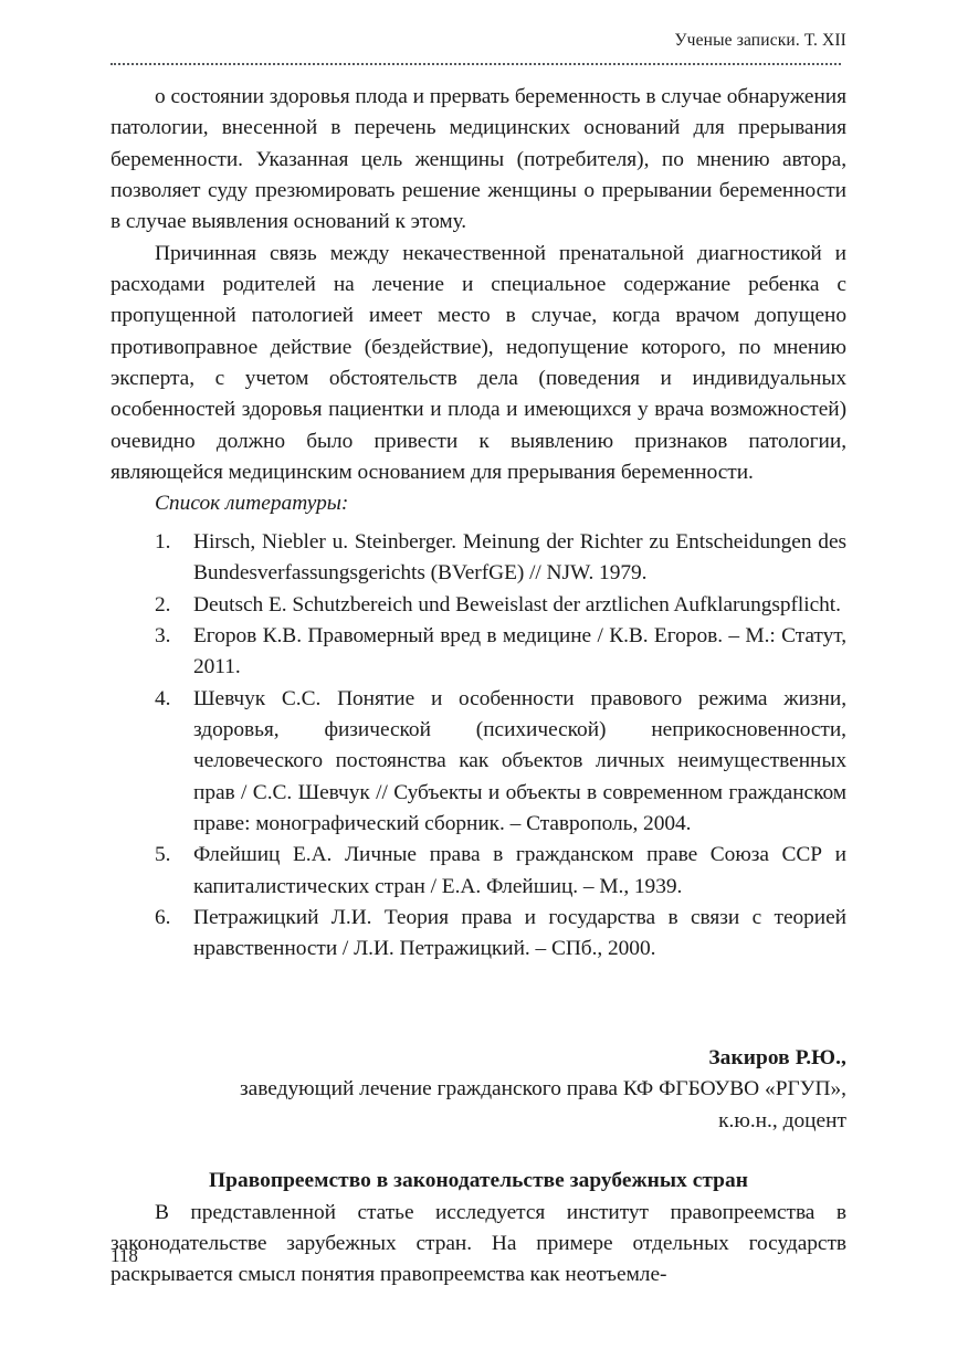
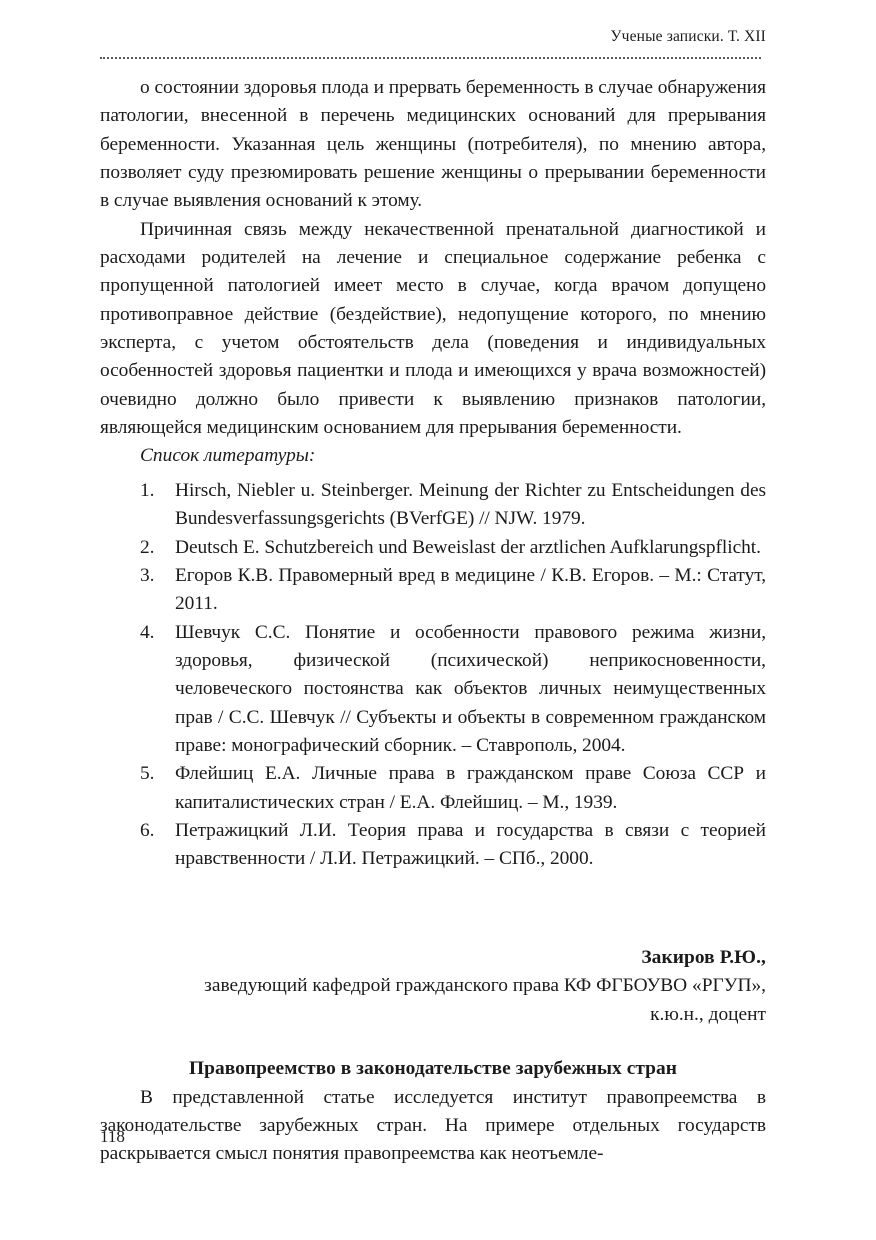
  Ученые записки. Т. XII
  о состоянии здоровья плода и прервать беременность в случае обнаружения патологии, внесенной в перечень медицинских оснований для прерывания беременности. Указанная цель женщины (потребителя), по мнению автора, позволяет суду презюмировать решение женщины о прерывании беременности в случае выявления оснований к этому.
  Причинная связь между некачественной пренатальной диагностикой и расходами родителей на лечение и специальное содержание ребенка с пропущенной патологией имеет место в случае, когда врачом допущено противоправное действие (бездействие), недопущение которого, по мнению эксперта, с учетом обстоятельств дела (поведения и индивидуальных особенностей здоровья пациентки и плода и имеющихся у врача возможностей) очевидно должно было привести к выявлению признаков патологии, являющейся медицинским основанием для прерывания беременности.
  Список литературы:
  1.
  Hirsch, Niebler u. Steinberger. Meinung der Richter zu Entscheidungen des Bundesverfassungsgerichts (BVerfGE) // NJW. 1979.
  2.
  Deutsch E. Schutzbereich und Beweislast der arztlichen Aufklarungspflicht.
  3.
  Егоров К.В. Правомерный вред в медицине / К.В. Егоров. – М.: Статут, 2011.
  4.
  Шевчук С.С. Понятие и особенности правового режима жизни, здоровья, физической (психической) неприкосновенности, человеческого постоянства как объектов личных неимущественных прав / С.С. Шевчук // Субъекты и объекты в современном гражданском праве: монографический сборник. – Ставрополь, 2004.
  5.
  Флейшиц Е.А. Личные права в гражданском праве Союза ССР и капиталистических стран / Е.А. Флейшиц. – М., 1939.
  6.
  Петражицкий Л.И. Теория права и государства в связи с теорией нравственности / Л.И. Петражицкий. – СПб., 2000.
  Закиров Р.Ю.,
- заведующий лечение гражданского права КФ ФГБОУВО «РГУП»,
+ заведующий кафедрой гражданского права КФ ФГБОУВО «РГУП»,
  к.ю.н., доцент
  Правопреемство в законодательстве зарубежных стран
  В представленной статье исследуется институт правопреемства в законодательстве зарубежных стран. На примере отдельных государств раскрывается смысл понятия правопреемства как неотъемле-
  118
